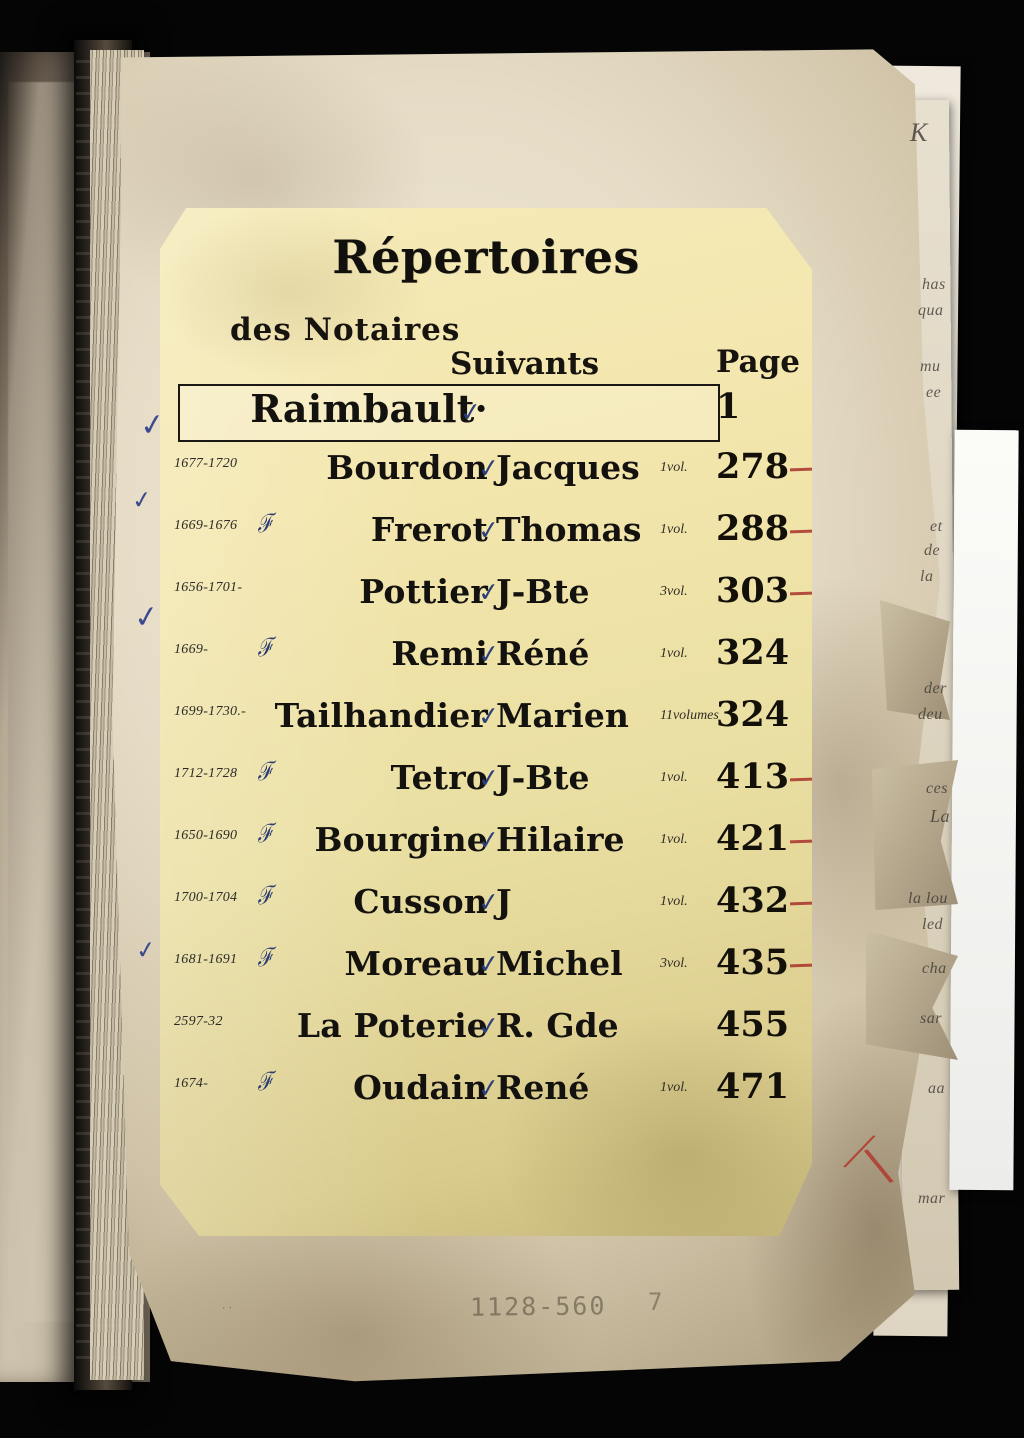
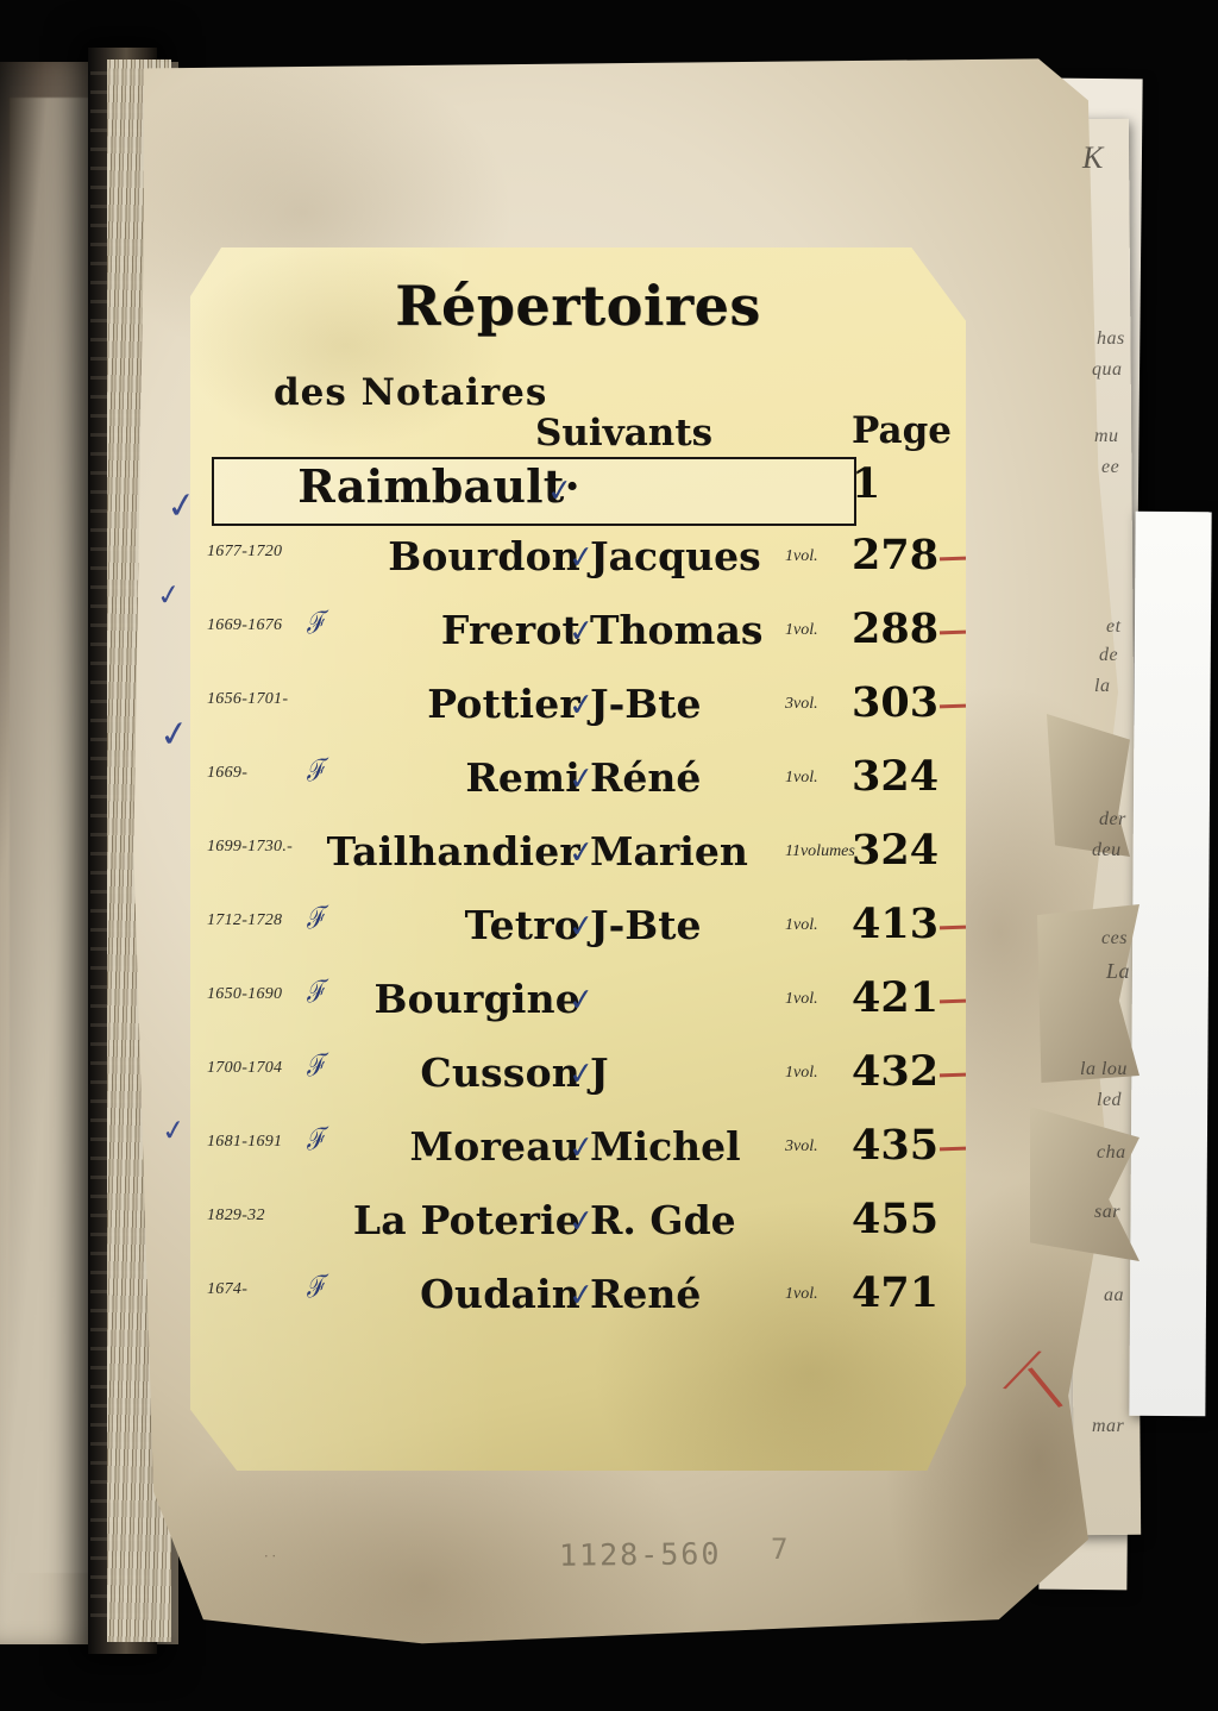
  K
  has
  qua
  mu
  ee
  et
  de
  la
  der
  deu
  ces
  La
  la lou
  led
  cha
  sar
  aa
  mar
  Répertoires
  des Notaires
  Suivants
  Page
  Raimbault·
  1
  1677-1720
  Bourdon
  Jacques
  1vol.
  278
  1669-1676
  Frerot
  Thomas
  1vol.
  288
  1656-1701-
  Pottier
  J-Bte
  3vol.
  303
  1669-
  Remi
  Réné
  1vol.
  324
  1699-1730.-
  Tailhandier
  Marien
  11volumes
  324
  1712-1728
  Tetro
  J-Bte
  1vol.
  413
  1650-1690
  Bourgine
- Hilaire
  1vol.
  421
  1700-1704
  Cusson
  J
  1vol.
  432
  1681-1691
  Moreau
  Michel
  3vol.
  435
- 2597-32
+ 1829-32
  La Poterie
  R. Gde
  455
  1674-
  Oudain
  René
  1vol.
  471
  1128-560
  7
